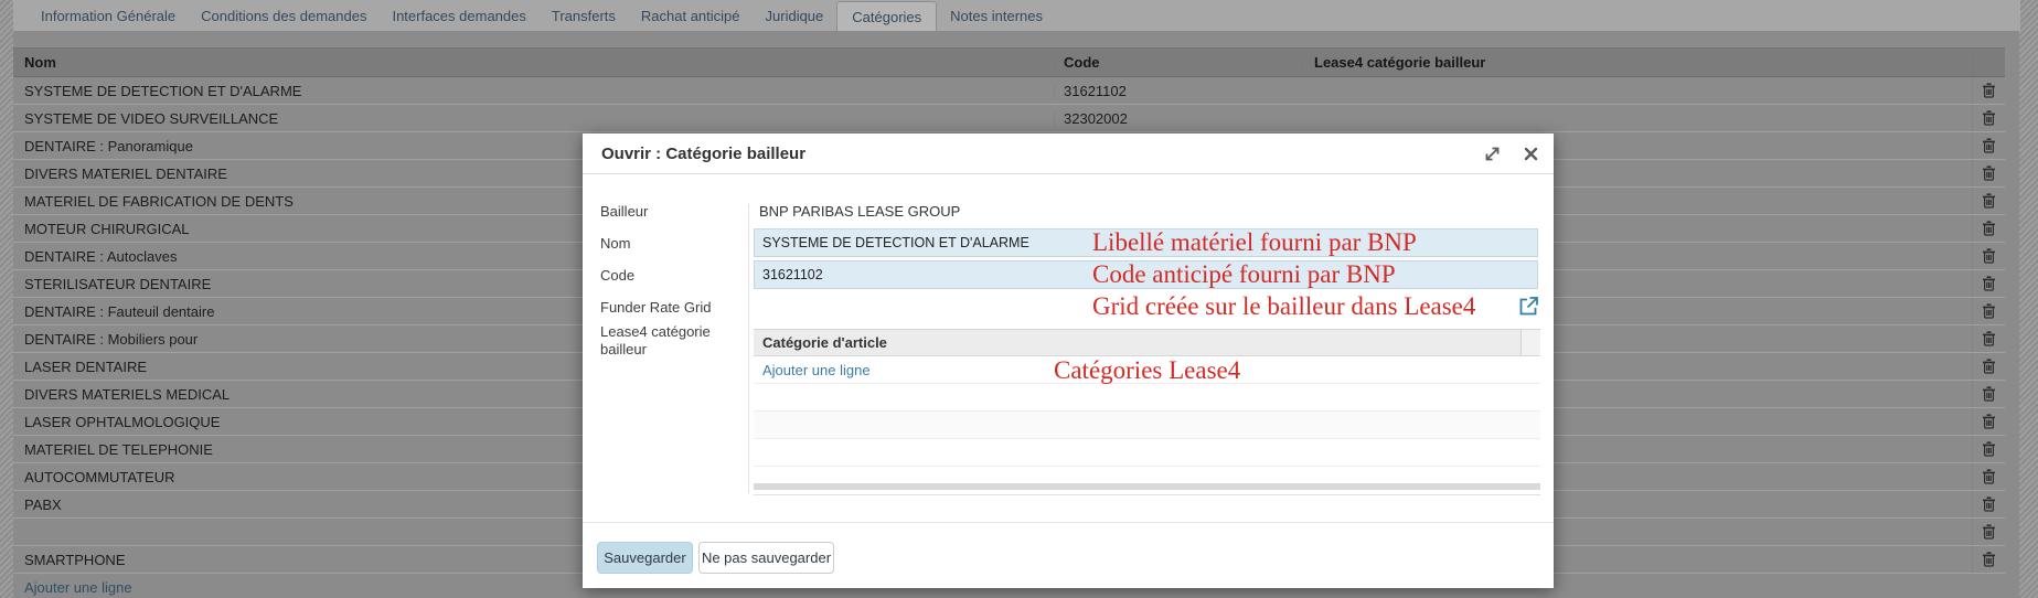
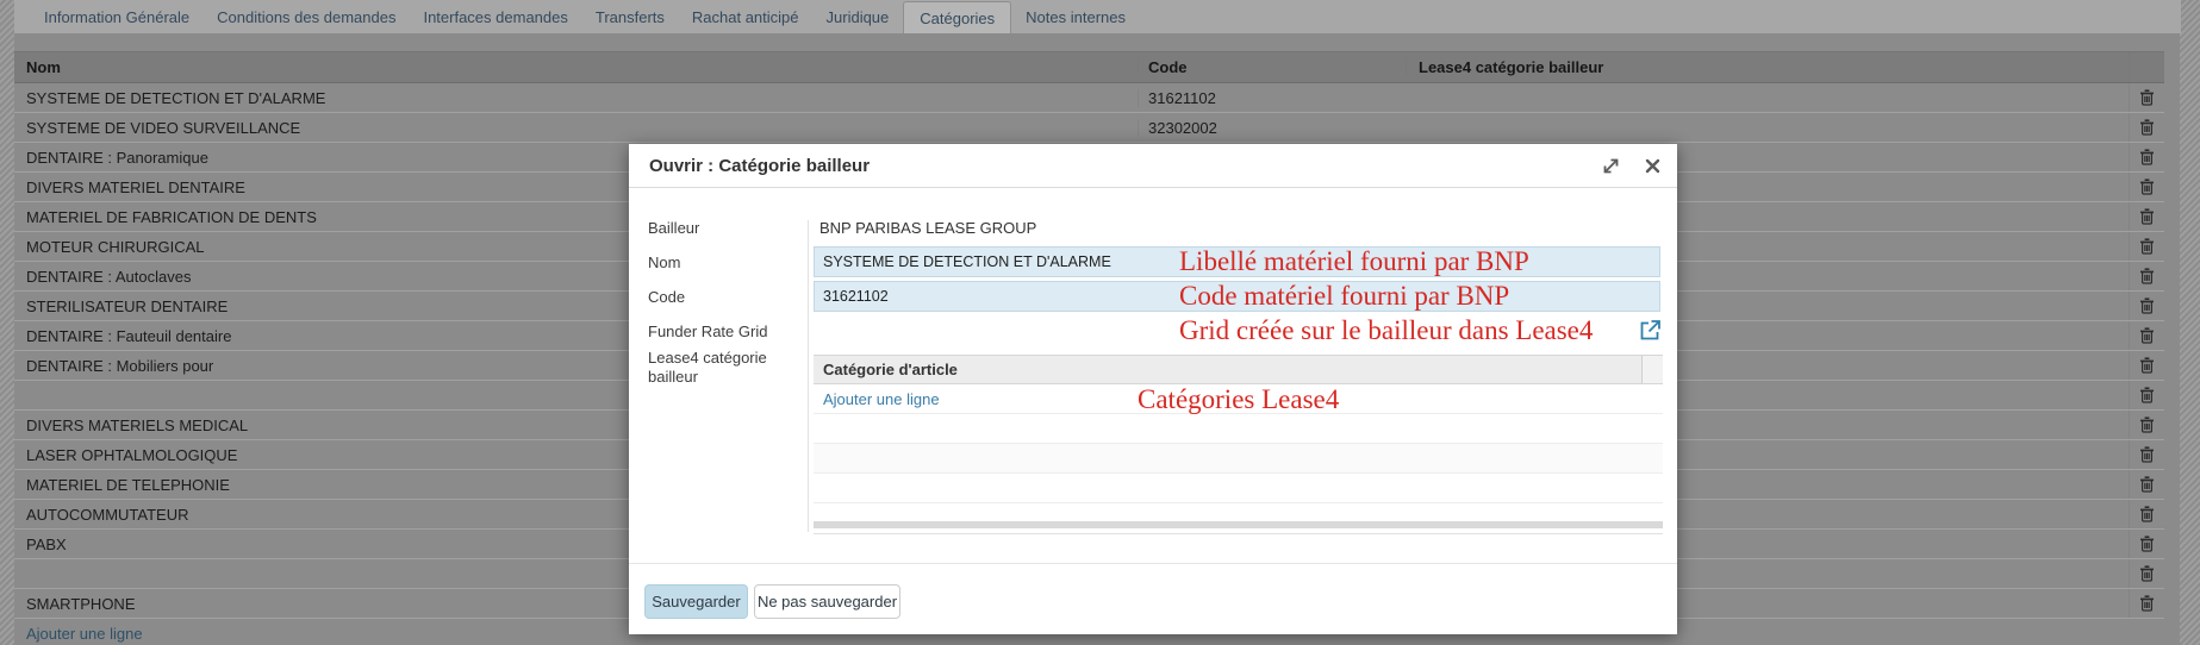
  Information Générale
  Conditions des demandes
  Interfaces demandes
  Transferts
  Rachat anticipé
  Juridique
  Catégories
  Notes internes
  Nom
  Code
  Lease4 catégorie bailleur
  SYSTEME DE DETECTION ET D'ALARME
  31621102
  SYSTEME DE VIDEO SURVEILLANCE
  32302002
  DENTAIRE : Panoramique
  DIVERS MATERIEL DENTAIRE
  MATERIEL DE FABRICATION DE DENTS
  MOTEUR CHIRURGICAL
  DENTAIRE : Autoclaves
  STERILISATEUR DENTAIRE
  DENTAIRE : Fauteuil dentaire
  DENTAIRE : Mobiliers pour
- LASER DENTAIRE
  DIVERS MATERIELS MEDICAL
  LASER OPHTALMOLOGIQUE
  MATERIEL DE TELEPHONIE
  AUTOCOMMUTATEUR
  PABX
  SMARTPHONE
  Ajouter une ligne
  Ouvrir : Catégorie bailleur
  Bailleur
  BNP PARIBAS LEASE GROUP
  Nom
  SYSTEME DE DETECTION ET D'ALARME
  Libellé matériel fourni par BNP
  Code
  31621102
- Code anticipé fourni par BNP
+ Code matériel fourni par BNP
  Funder Rate Grid
  Grid créée sur le bailleur dans Lease4
  Lease4 catégorie bailleur
  Catégorie d'article
  Ajouter une ligne
  Catégories Lease4
  Sauvegarder
  Ne pas sauvegarder
